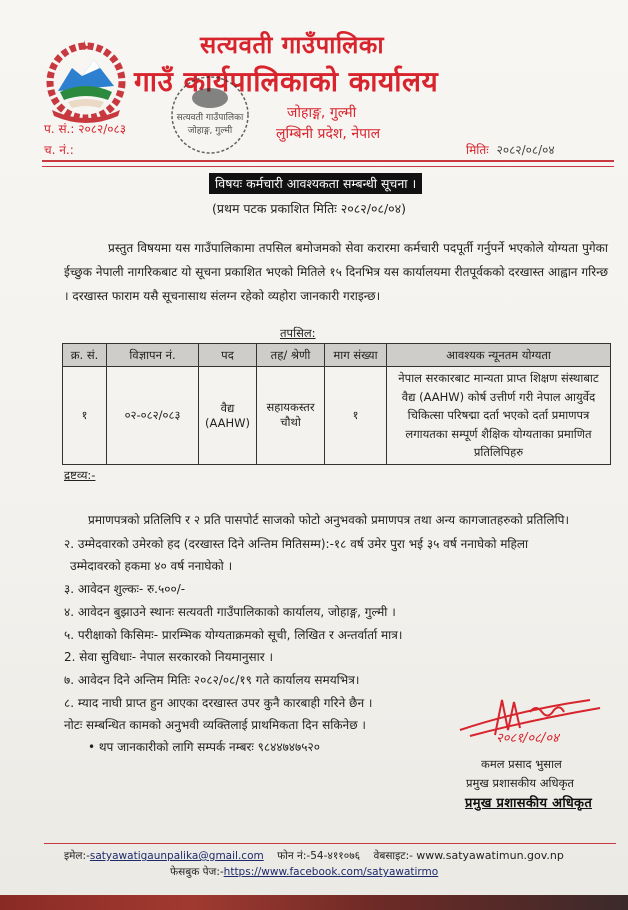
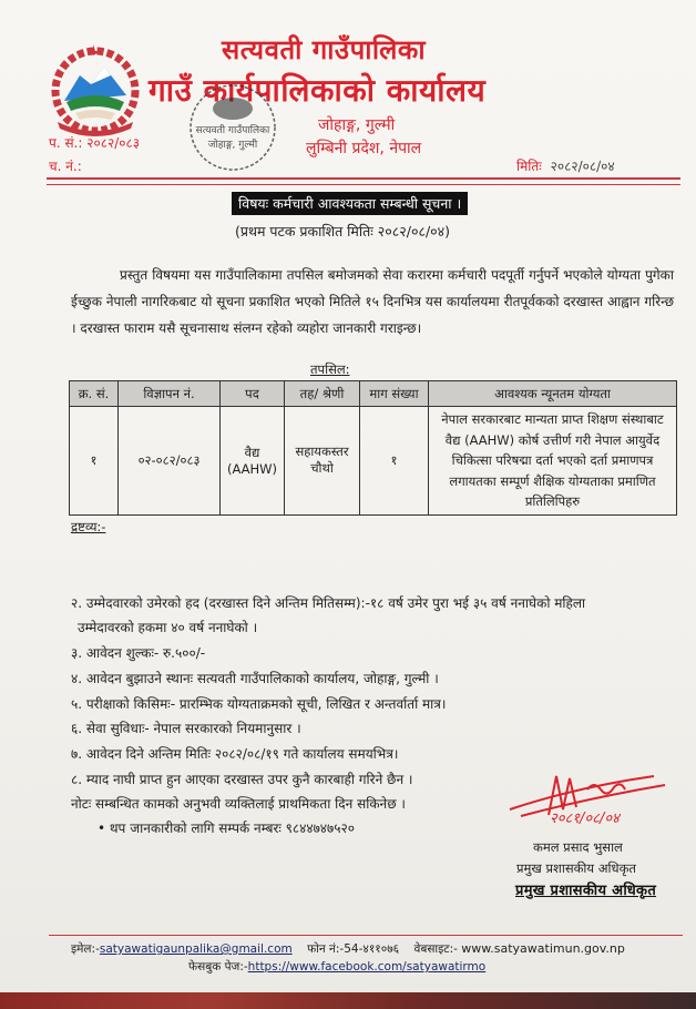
  सत्यवती गाउँपालिका
  गाउँ कार्यपालिकाको कार्यालय
  सत्यवती गाउँपालिका
  जोहाङ्ग, गुल्मी
  जोहाङ्ग, गुल्मी
  लुम्बिनी प्रदेश, नेपाल
  प. सं.: २०८२/०८३
  च. नं.:
  मितिः २०८२/०८/०४
  विषयः कर्मचारी आवश्यकता सम्बन्धी सूचना ।
  (प्रथम पटक प्रकाशित मितिः २०८२/०८/०४)
  प्रस्तुत विषयमा यस गाउँपालिकामा तपसिल बमोजमको सेवा करारमा कर्मचारी पदपूर्ती गर्नुपर्ने भएकोले योग्यता पुगेका ईच्छुक नेपाली नागरिकबाट यो सूचना प्रकाशित भएको मितिले १५ दिनभित्र यस कार्यालयमा रीतपूर्वकको दरखास्त आह्वान गरिन्छ । दरखास्त फाराम यसै सूचनासाथ संलग्न रहेको व्यहोरा जानकारी गराइन्छ।
  तपसिल:
  क्र. सं.	विज्ञापन नं.	पद	तह/ श्रेणी	माग संख्या	आवश्यक न्यूनतम योग्यता
  १	०२-०८२/०८३	वैद्य (AAHW)	सहायकस्तर चौथो	१	नेपाल सरकारबाट मान्यता प्राप्त शिक्षण संस्थाबाट वैद्य (AAHW) कोर्ष उत्तीर्ण गरी नेपाल आयुर्वेद चिकित्सा परिषद्मा दर्ता भएको दर्ता प्रमाणपत्र लगायतका सम्पूर्ण शैक्षिक योग्यताका प्रमाणित प्रतिलिपिहरु
  द्रष्टव्य:-
- प्रमाणपत्रको प्रतिलिपि र २ प्रति पासपोर्ट साजको फोटो अनुभवको प्रमाणपत्र तथा अन्य कागजातहरुको प्रतिलिपि।
  २. उम्मेदवारको उमेरको हद (दरखास्त दिने अन्तिम मितिसम्म):-१८ वर्ष उमेर पुरा भई ३५ वर्ष ननाघेको महिला
  उम्मेदावरको हकमा ४० वर्ष ननाघेको ।
  ३. आवेदन शुल्कः- रु.५००/-
  ४. आवेदन बुझाउने स्थानः सत्यवती गाउँपालिकाको कार्यालय, जोहाङ्ग, गुल्मी ।
  ५. परीक्षाको किसिमः- प्रारम्भिक योग्यताक्रमको सूची, लिखित र अन्तर्वार्ता मात्र।
- 2. सेवा सुविधाः- नेपाल सरकारको नियमानुसार ।
+ ६. सेवा सुविधाः- नेपाल सरकारको नियमानुसार ।
  ७. आवेदन दिने अन्तिम मितिः २०८२/०८/१९ गते कार्यालय समयभित्र।
  ८. म्याद नाघी प्राप्त हुन आएका दरखास्त उपर कुनै कारबाही गरिने छैन ।
  नोटः सम्बन्धित कामको अनुभवी व्यक्तिलाई प्राथमिकता दिन सकिनेछ ।
  • थप जानकारीको लागि सम्पर्क नम्बरः ९८४४७४७५२०
  २०८१/०८/०४
  कमल प्रसाद भुसाल
  प्रमुख प्रशासकीय अधिकृत
  प्रमुख प्रशासकीय अधिकृत
  इमेल:-satyawatigaunpalika@gmail.com फोन नं:-54-४११०७६ वेबसाइट:- www.satyawatimun.gov.np
  फेसबुक पेज:-https://www.facebook.com/satyawatirmo
